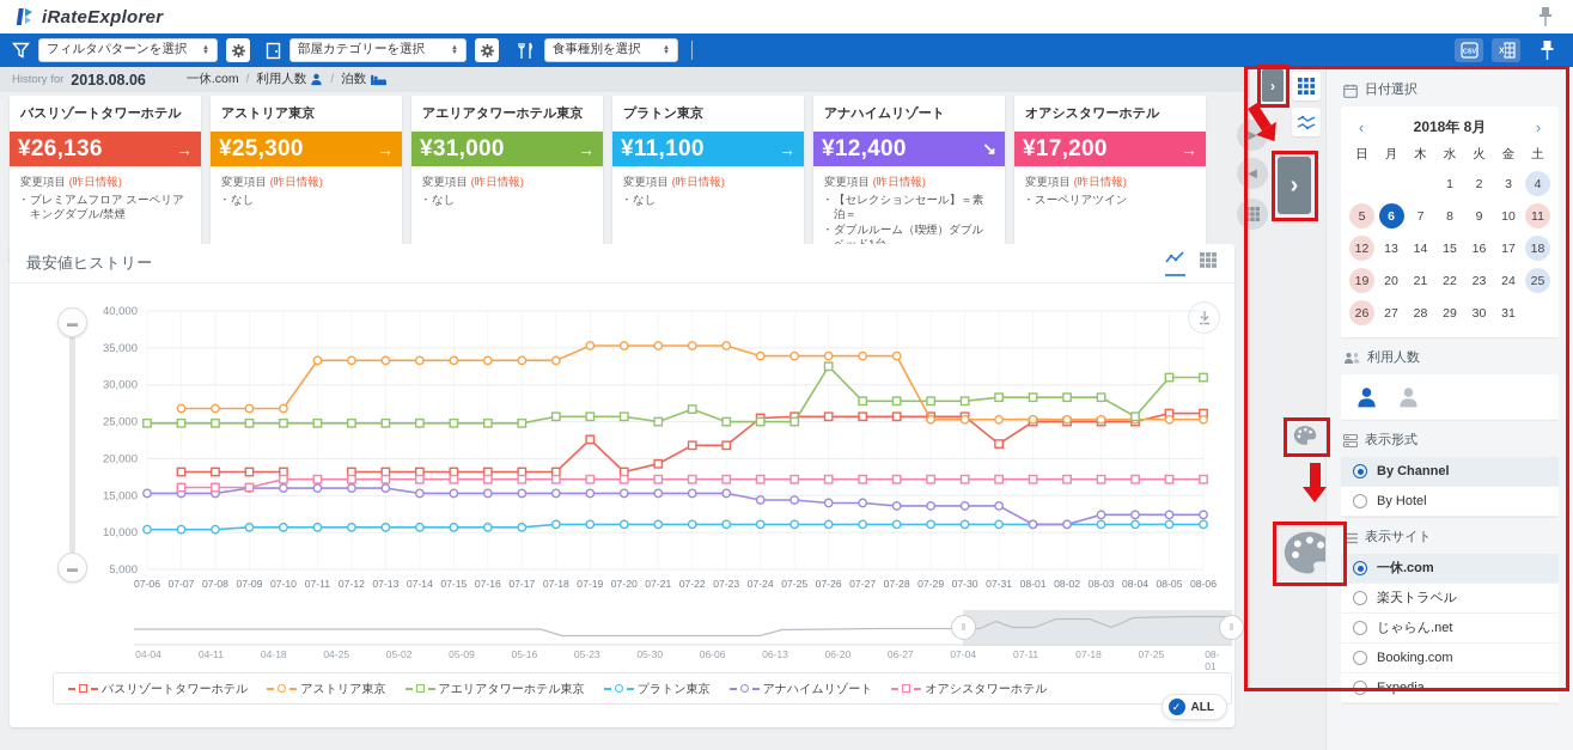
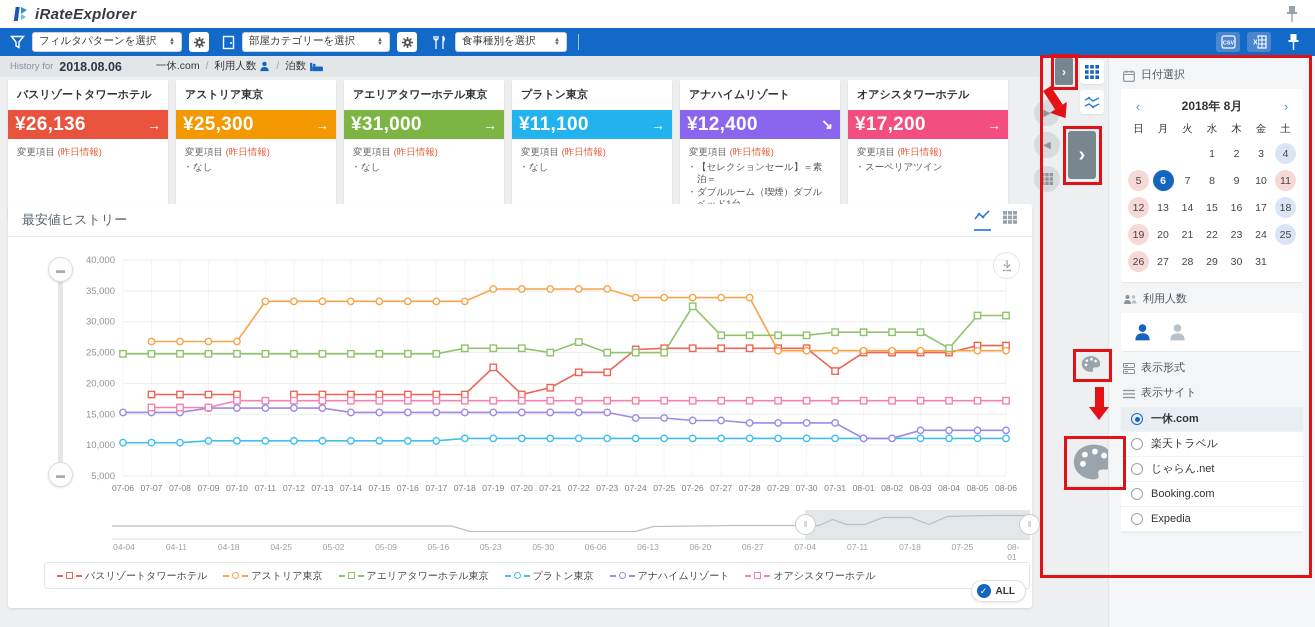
  iRateExplorer
  フィルタパターンを選択
  部屋カテゴリーを選択
  食事種別を選択
  History for
  2018.08.06
  一休.com
  /
  利用人数
  /
  泊数
  バスリゾートタワーホテル
  ¥26,136
  →
  変更項目 (昨日情報)
- プレミアムフロア スーペリアキングダブル/禁煙
  アストリア東京
  ¥25,300
  →
  変更項目 (昨日情報)
  なし
  アエリアタワーホテル東京
  ¥31,000
  →
  変更項目 (昨日情報)
  なし
  プラトン東京
  ¥11,100
  →
  変更項目 (昨日情報)
  なし
  アナハイムリゾート
  ¥12,400
  ↘
  変更項目 (昨日情報)
  【セレクションセール】＝素泊＝
  ダブルルーム（喫煙）ダブル
  オアシスタワーホテル
  ¥17,200
  →
  変更項目 (昨日情報)
  スーペリアツイン
  ▶
  ◀
  最安値ヒストリー
  ▬
  ▬
  5,000
  10,000
  15,000
  20,000
  25,000
  30,000
  35,000
  40,000
  07-06
  07-07
  07-08
  07-09
  07-10
  07-11
  07-12
  07-13
  07-14
  07-15
  07-16
  07-17
  07-18
  07-19
  07-20
  07-21
  07-22
  07-23
  07-24
  07-25
  07-26
  07-27
  07-28
  07-29
  07-30
  07-31
  08-01
  08-02
  08-03
  08-04
  08-05
  08-06
  ‖
  ‖
  04-04
  04-11
  04-18
  04-25
  05-02
  05-09
  05-16
  05-23
  05-30
  06-06
  06-13
  06-20
  06-27
  07-04
  07-11
  07-18
  07-25
  08-01
  バスリゾートタワーホテル
  アストリア東京
  アエリアタワーホテル東京
  プラトン東京
  アナハイムリゾート
  オアシスタワーホテル
  ✓
  ALL
  ›
  ›
  日付選択
  ‹
  2018年 8月
  ›
  日
  月
- 木
+ 火
  水
- 火
+ 木
  金
  土
  1
  2
  3
  4
  5
  6
  7
  8
  9
  10
  11
  12
  13
  14
  15
  16
  17
  18
  19
  20
  21
  22
  23
  24
  25
  26
  27
  28
  29
  30
  31
  利用人数
  表示形式
- By Channel
- By Hotel
  表示サイト
  一休.com
  楽天トラベル
  じゃらん.net
  Booking.com
  Expedia
